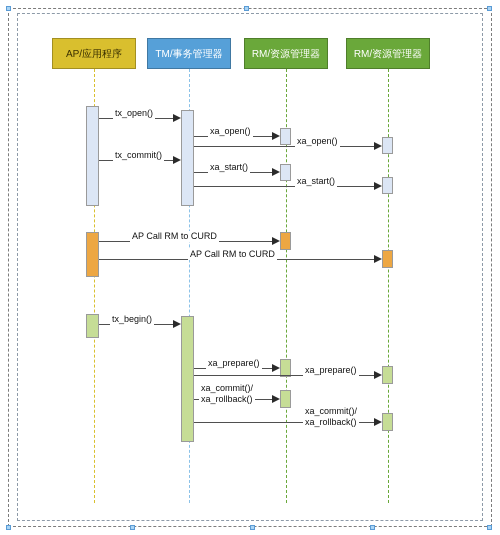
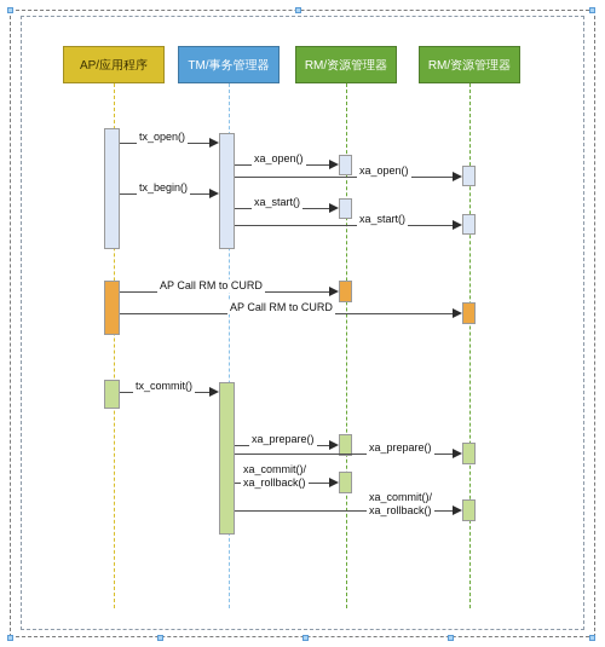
  AP/应用程序
  TM/事务管理器
  RM/资源管理器
  RM/资源管理器
  tx_open()
  xa_open()
  xa_open()
- tx_commit()
+ tx_begin()
  xa_start()
  xa_start()
  AP Call RM to CURD
  AP Call RM to CURD
- tx_begin()
+ tx_commit()
  xa_prepare()
  xa_prepare()
  xa_commit()/
  xa_rollback()
  xa_commit()/
  xa_rollback()
